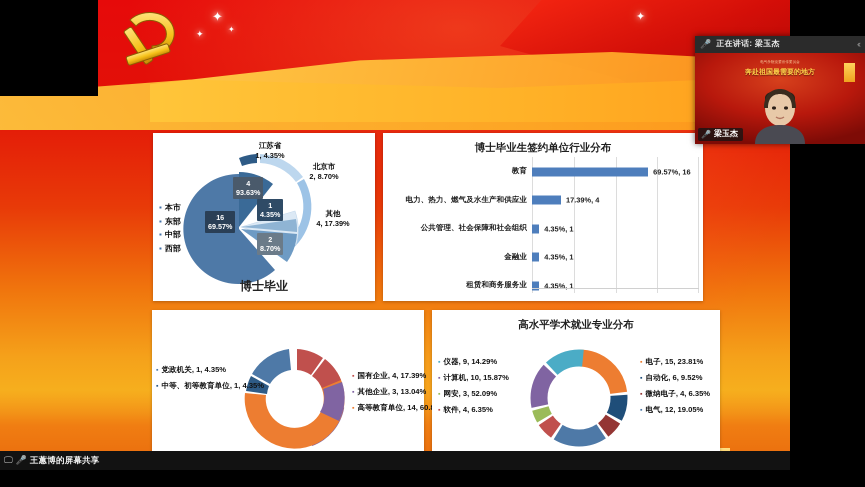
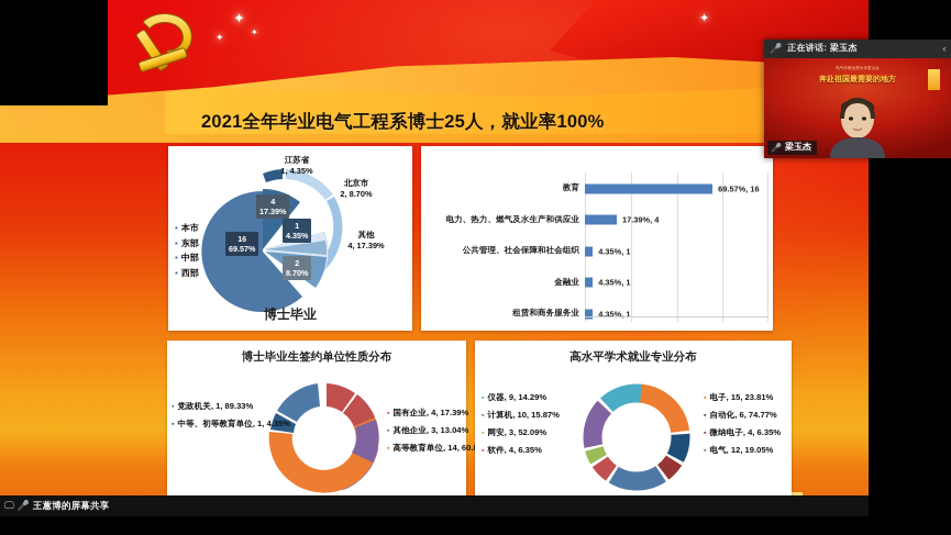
  ✦
  ✦
  ✦
  ✦
+ 2021全年毕业电气工程系博士25人，就业率100%
  16
  69.57%
  4
- 93.63%
+ 17.39%
  1
  4.35%
  2
  8.70%
  江苏省
  1, 4.35%
  北京市
  2, 8.70%
  其他
  4, 17.39%
  本市
  东部
  中部
  西部
  博士毕业
- 博士毕业生签约单位行业分布
  教育
  69.57%, 16
  电力、热力、燃气及水生产和供应业
  17.39%, 4
  公共管理、社会保障和社会组织
  4.35%, 1
  金融业
  4.35%, 1
  租赁和商务服务业
  4.35%, 1
+ 博士毕业生签约单位性质分布
- 党政机关, 1, 4.35%
+ 党政机关, 1, 89.33%
  中等、初等教育单位, 1, 4.35%
  国有企业, 4, 17.39%
  其他企业, 3, 13.04%
  高等教育单位, 14, 60.
  高水平学术就业专业分布
  仪器, 9, 14.29%
  计算机, 10, 15.87%
  网安, 3, 52.09%
  软件, 4, 6.35%
  电子, 15, 23.81%
- 自动化, 6, 9.52%
+ 自动化, 6, 74.77%
  微纳电子, 4, 6.35%
  电气, 12, 19.05%
  🖵
  🎤
  王蕙博的屏幕共享
  🎤
  正在讲话: 梁玉杰
  ‹‹
  🎤
  梁玉杰
